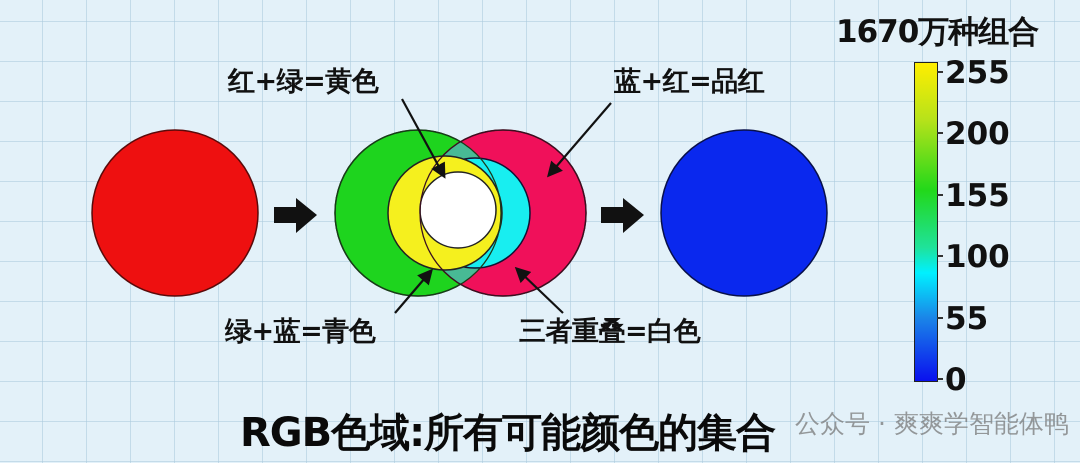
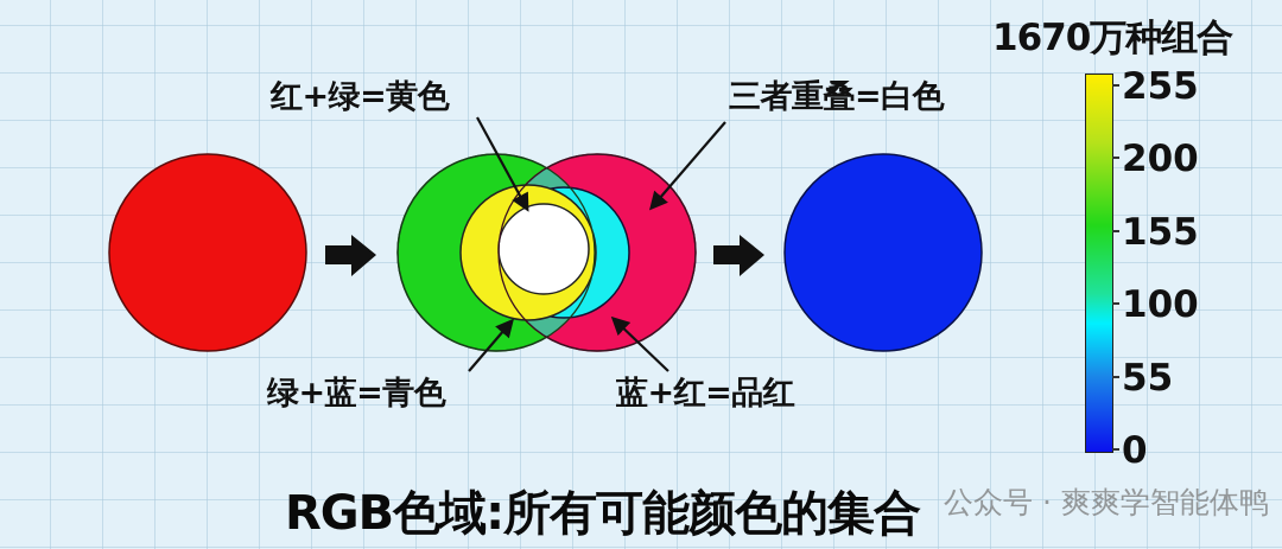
  红+绿=黄色
- 蓝+红=品红
+ 三者重叠=白色
  绿+蓝=青色
- 三者重叠=白色
+ 蓝+红=品红
  1670万种组合
  255
  200
  155
  100
  55
  0
  RGB色域:所有可能颜色的集合
  公众号 · 爽爽学智能体鸭
